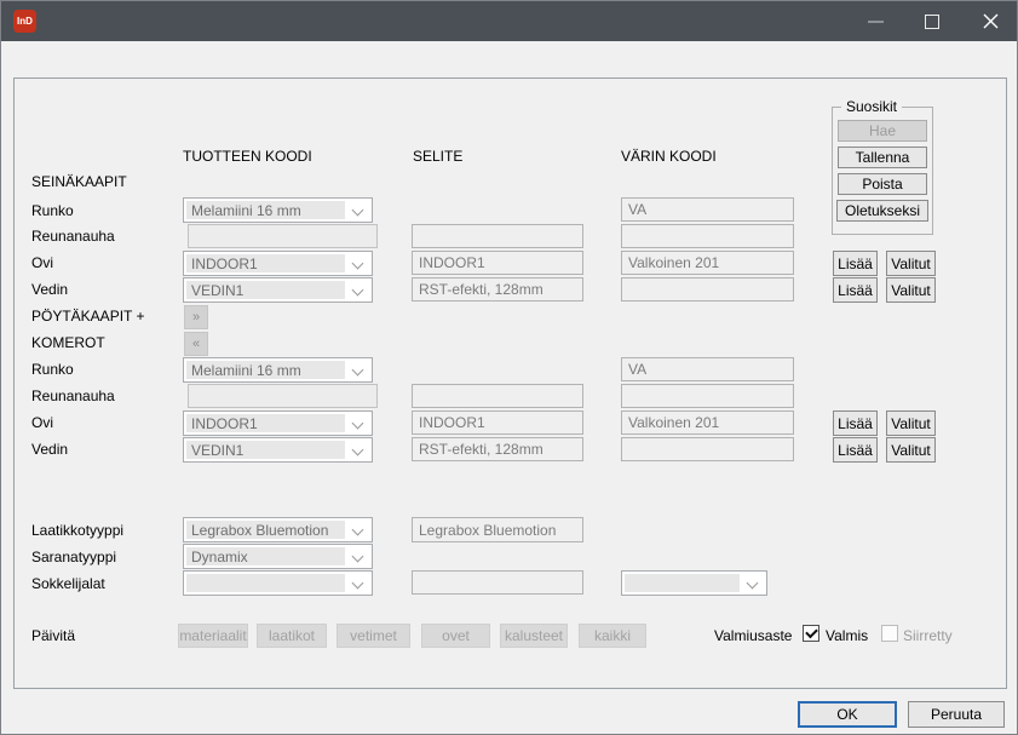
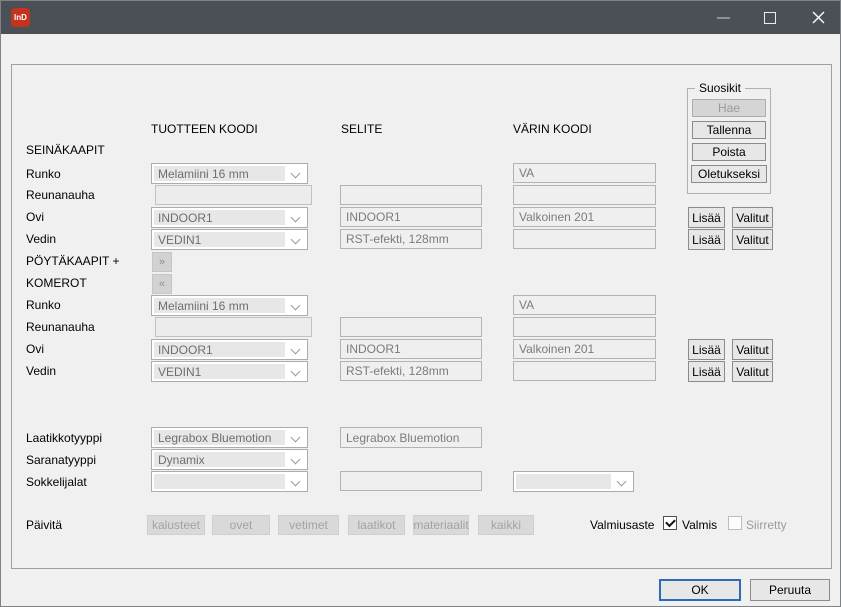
  InD
  TUOTTEEN KOODI
  SELITE
  VÄRIN KOODI
  Suosikit
  Hae
  Tallenna
  Poista
  Oletukseksi
  SEINÄKAAPIT
  Runko
  Reunanauha
  Ovi
  Vedin
  Melamiini 16 mm
  INDOOR1
  VEDIN1
  INDOOR1
  RST-efekti, 128mm
  VA
  Valkoinen 201
  Lisää
  Valitut
  Lisää
  Valitut
  PÖYTÄKAAPIT +
  KOMEROT
  »
  «
  Runko
  Reunanauha
  Ovi
  Vedin
  Melamiini 16 mm
  INDOOR1
  VEDIN1
  INDOOR1
  RST-efekti, 128mm
  VA
  Valkoinen 201
  Lisää
  Valitut
  Lisää
  Valitut
  Laatikkotyyppi
  Saranatyyppi
  Sokkelijalat
  Legrabox Bluemotion
  Legrabox Bluemotion
  Dynamix
  Päivitä
- materiaalit
+ kalusteet
- laatikot
+ ovet
  vetimet
- ovet
+ laatikot
- kalusteet
+ materiaalit
  kaikki
  Valmiusaste
  Valmis
  Siirretty
  OK
  Peruuta
